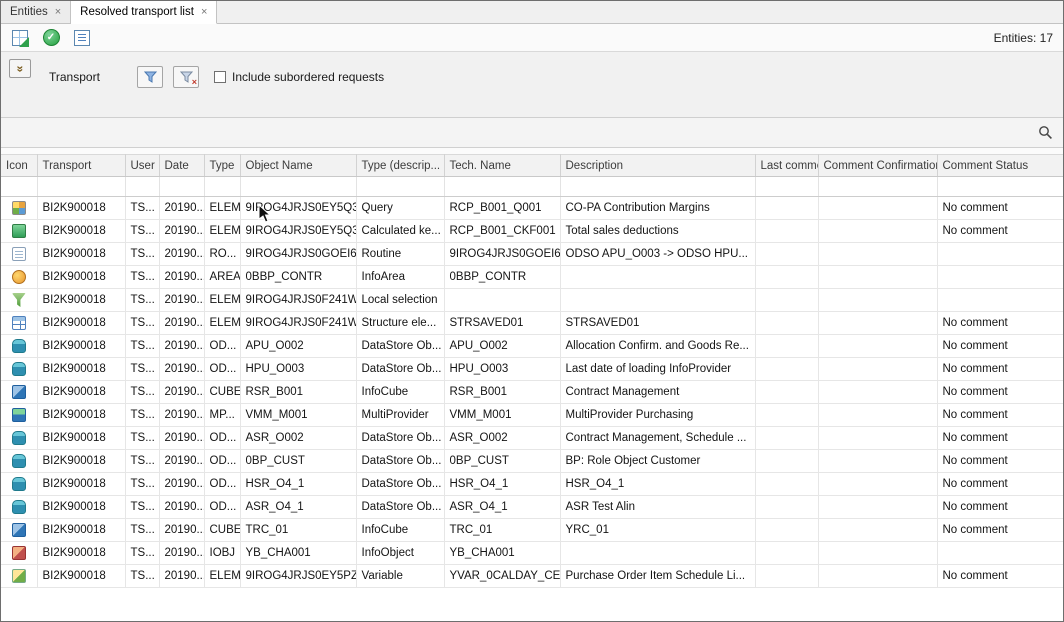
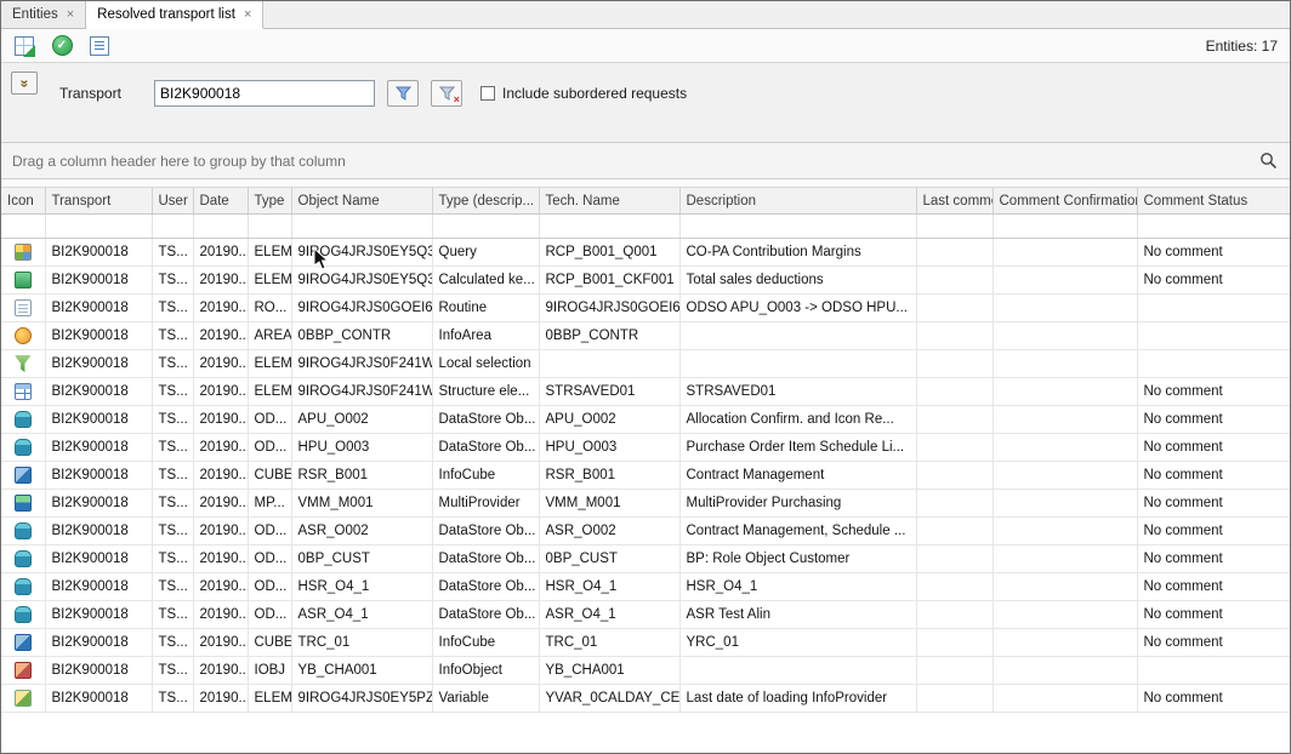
  Entities
  ×
  Resolved transport list
  ×
  ✓
  Entities: 17
  Transport
+ BI2K900018
  ×
  Include subordered requests
+ Drag a column header here to group by that column
  Icon	Transport	User	Date	Type	Object Name	Type (descrip...	Tech. Name	Description	Last comm	Comment Confirmatio	Comment Status
  	BI2K900018	TS...	20190..	ELEM	9IOG4JRJS0EY5Q3	Query	RCP_B001_Q001	CO-PA Contribution Margins			No comment
  	BI2K900018	TS...	20190..	ELEM	9IROG4JRJS0EY5Q3	Calculated ke...	RCP_B001_CKF001	Total sales deductions			No comment
  	BI2K900018	TS...	20190..	RO...	9IROG4JRJS0GOEI6	Routine	9IROG4JRJS0GOEI6	ODSO APU_O003 -> ODSO HPU...
  	BI2K900018	TS...	20190..	AREA	0BBP_CONTR	InfoArea	0BBP_CONTR
  	BI2K900018	TS...	20190..	ELEM	9IROG4JRJS0F241W	Local selection
  	BI2K900018	TS...	20190..	ELEM	9IROG4JRJS0F241W	Structure ele...	STRSAVED01	STRSAVED01			No comment
- 	BI2K900018	TS...	20190..	OD...	APU_O002	DataStore Ob...	APU_O002	Allocation Confirm. and Goods Re...			No comment
+ 	BI2K900018	TS...	20190..	OD...	APU_O002	DataStore Ob...	APU_O002	Allocation Confirm. and Icon Re...			No comment
- 	BI2K900018	TS...	20190..	OD...	HPU_O003	DataStore Ob...	HPU_O003	Last date of loading InfoProvider			No comment
+ 	BI2K900018	TS...	20190..	OD...	HPU_O003	DataStore Ob...	HPU_O003	Purchase Order Item Schedule Li...			No comment
  	BI2K900018	TS...	20190..	CUBE	RSR_B001	InfoCube	RSR_B001	Contract Management			No comment
  	BI2K900018	TS...	20190..	MP...	VMM_M001	MultiProvider	VMM_M001	MultiProvider Purchasing			No comment
  	BI2K900018	TS...	20190..	OD...	ASR_O002	DataStore Ob...	ASR_O002	Contract Management, Schedule ...			No comment
  	BI2K900018	TS...	20190..	OD...	0BP_CUST	DataStore Ob...	0BP_CUST	BP: Role Object Customer			No comment
  	BI2K900018	TS...	20190..	OD...	HSR_O4_1	DataStore Ob...	HSR_O4_1	HSR_O4_1			No comment
  	BI2K900018	TS...	20190..	OD...	ASR_O4_1	DataStore Ob...	ASR_O4_1	ASR Test Alin			No comment
  	BI2K900018	TS...	20190..	CUBE	TRC_01	InfoCube	TRC_01	YRC_01			No comment
  	BI2K900018	TS...	20190..	IOBJ	YB_CHA001	InfoObject	YB_CHA001
- 	BI2K900018	TS...	20190..	ELEM	9IROG4JRJS0EY5PZ	Variable	YVAR_0CALDAY_CE	Purchase Order Item Schedule Li...			No comment
+ 	BI2K900018	TS...	20190..	ELEM	9IROG4JRJS0EY5PZ	Variable	YVAR_0CALDAY_CE	Last date of loading InfoProvider			No comment
